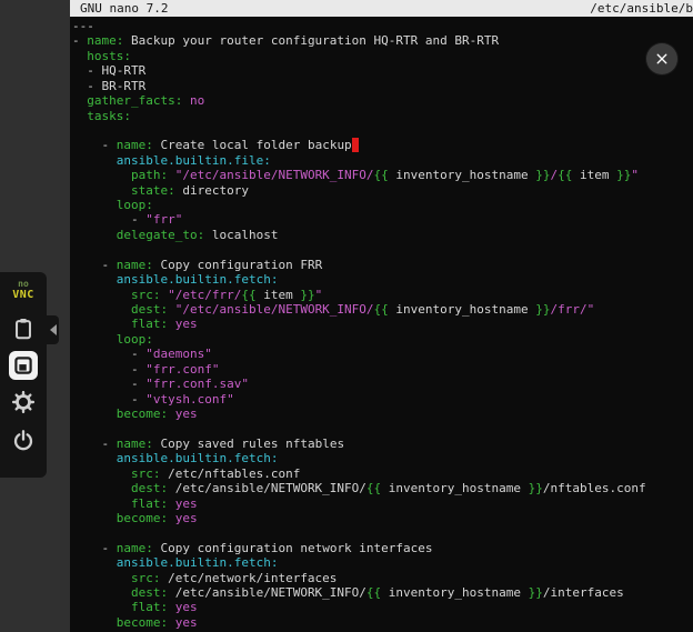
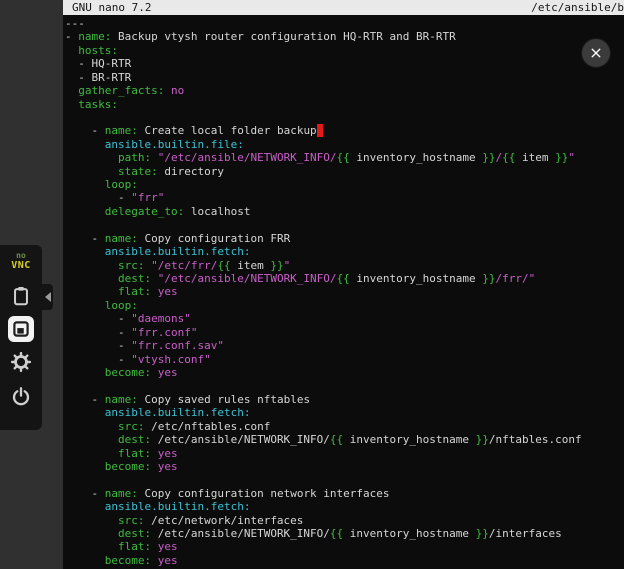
  GNU nano 7.2
  /etc/ansible/b
  ---
- - name: Backup your router configuration HQ-RTR and BR-RTR
+ - name: Backup vtysh router configuration HQ-RTR and BR-RTR
  hosts:
  - HQ-RTR
  - BR-RTR
  gather_facts: no
  tasks:
  - name: Create local folder backup
  ansible.builtin.file:
  path: "/etc/ansible/NETWORK_INFO/{{ inventory_hostname }}/{{ item }}"
  state: directory
  loop:
  - "frr"
  delegate_to: localhost
  - name: Copy configuration FRR
  ansible.builtin.fetch:
  src: "/etc/frr/{{ item }}"
  dest: "/etc/ansible/NETWORK_INFO/{{ inventory_hostname }}/frr/"
  flat: yes
  loop:
  - "daemons"
  - "frr.conf"
  - "frr.conf.sav"
  - "vtysh.conf"
  become: yes
  - name: Copy saved rules nftables
  ansible.builtin.fetch:
  src: /etc/nftables.conf
  dest: /etc/ansible/NETWORK_INFO/{{ inventory_hostname }}/nftables.conf
  flat: yes
  become: yes
  - name: Copy configuration network interfaces
  ansible.builtin.fetch:
  src: /etc/network/interfaces
  dest: /etc/ansible/NETWORK_INFO/{{ inventory_hostname }}/interfaces
  flat: yes
  become: yes
  no
  VNC
